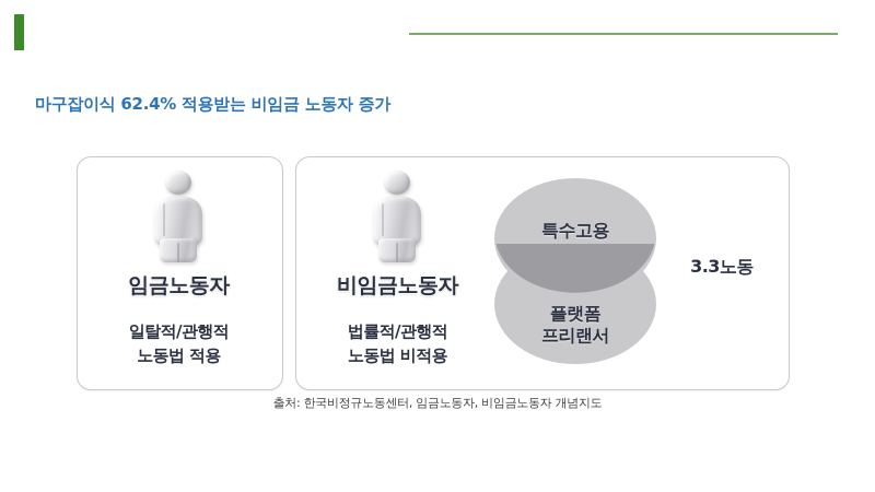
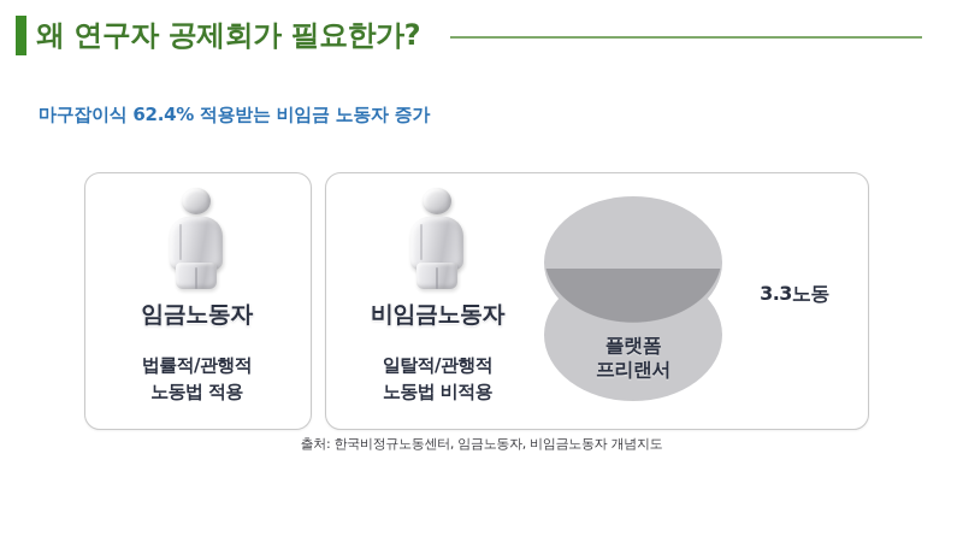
+ 왜 연구자 공제회가 필요한가?
  마구잡이식 62.4% 적용받는 비임금 노동자 증가
  임금노동자
- 일탈적/관행적
+ 법률적/관행적
  노동법 적용
  비임금노동자
- 법률적/관행적
+ 일탈적/관행적
  노동법 비적용
- 특수고용
  플랫폼
  프리랜서
  3.3노동
  출처: 한국비정규노동센터, 임금노동자, 비임금노동자 개념지도
